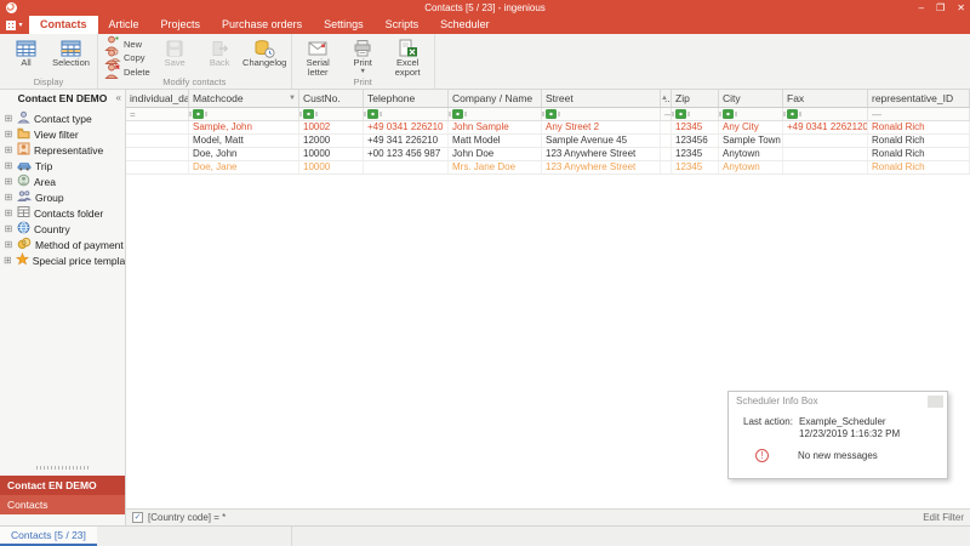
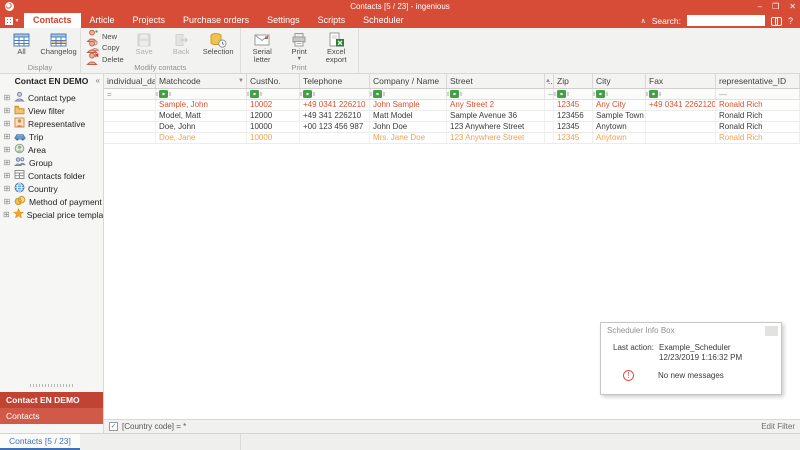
  Contacts [5 / 23] - ingenious
  –
  ❐
  ✕
  Contacts
  Article
  Projects
  Purchase orders
  Settings
  Scripts
  Scheduler
+ Search:
+ ?
  All
- Selection
+ Changelog
  Display
  New
  Copy
  Delete
  Save
  Back
- Changelog
+ Selection
  Modify contacts
  Serial letter
  Print
  Excel export
  Print
  Contact EN DEMO
  «
  ⊞
  Contact type
  ⊞
  View filter
  ⊞
  Representative
  ⊞
  Trip
  ⊞
  Area
  ⊞
  Group
  ⊞
  Contacts folder
  ⊞
  Country
  ⊞
  Method of payment
  ⊞
  Special price templa
  Contact EN DEMO
  Contacts
  individual_da
  Matchcode
  CustNo.
  Telephone
  Company / Name
  Street
  ...
  Zip
  City
  Fax
  representative_ID
  =
  —
  —
  Sample, John
  10002
  +49 0341 226210
  John Sample
  Any Street 2
  12345
  Any City
  +49 0341 2262120
  Ronald Rich
  Model, Matt
  12000
  +49 341 226210
  Matt Model
- Sample Avenue 45
+ Sample Avenue 36
  123456
  Sample Town
  Ronald Rich
  Doe, John
  10000
  +00 123 456 987
  John Doe
  123 Anywhere Street
  12345
  Anytown
  Ronald Rich
  Doe, Jane
  10000
  Mrs. Jane Doe
  123 Anywhere Street
  12345
  Anytown
  Ronald Rich
  [Country code] = *
  Edit Filter
  Contacts [5 / 23]
  Scheduler Info Box
  Last action:
  Example_Scheduler
  12/23/2019 1:16:32 PM
  !
  No new messages
